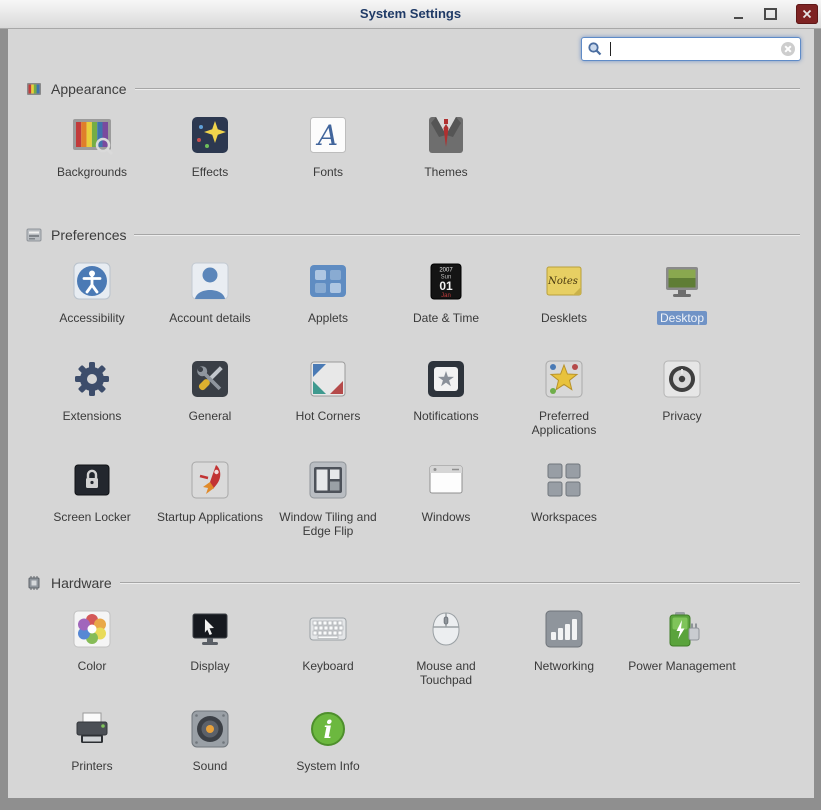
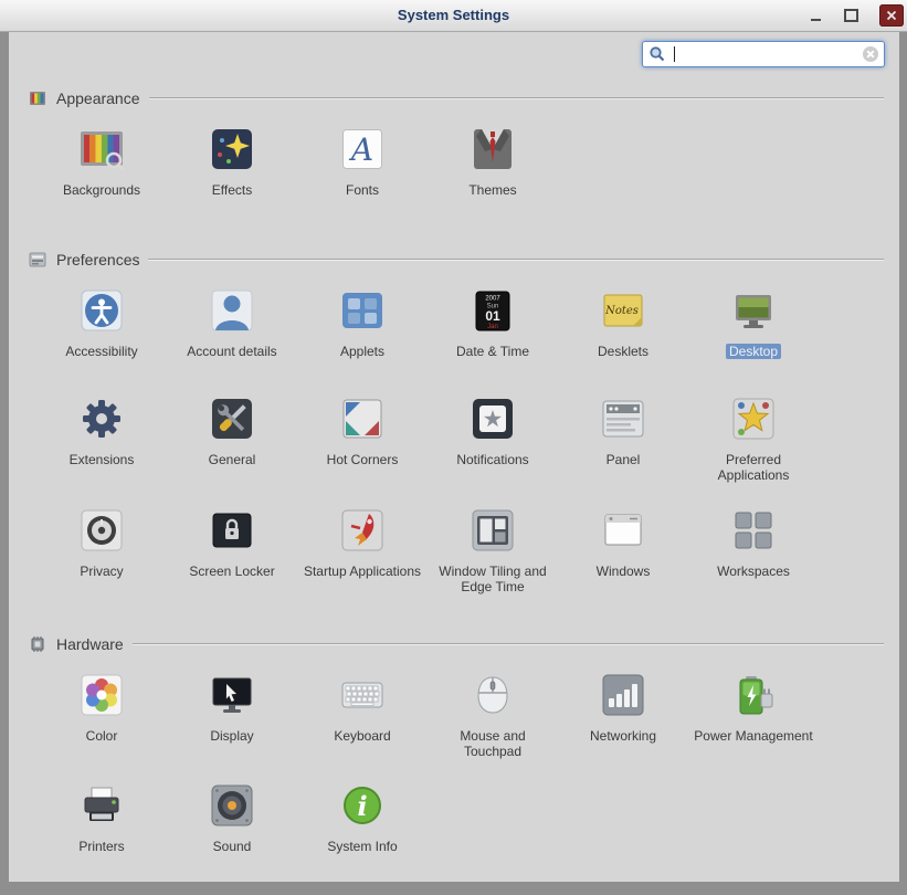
  System Settings
  Appearance
  Backgrounds
  Effects
  A
  Fonts
  Themes
  Preferences
  Accessibility
  Account details
  Applets
  01
  Date & Time
  Notes
  Desklets
  Desktop
  Extensions
  General
  Hot Corners
  Notifications
+ Panel
  Preferred Applications
  Privacy
  Screen Locker
  Startup Applications
- Window Tiling and Edge Flip
+ Window Tiling and Edge Time
  Windows
  Workspaces
  Hardware
  Color
  Display
  Keyboard
  Mouse and Touchpad
  Networking
  Power Management
  Printers
  Sound
  i
  System Info
